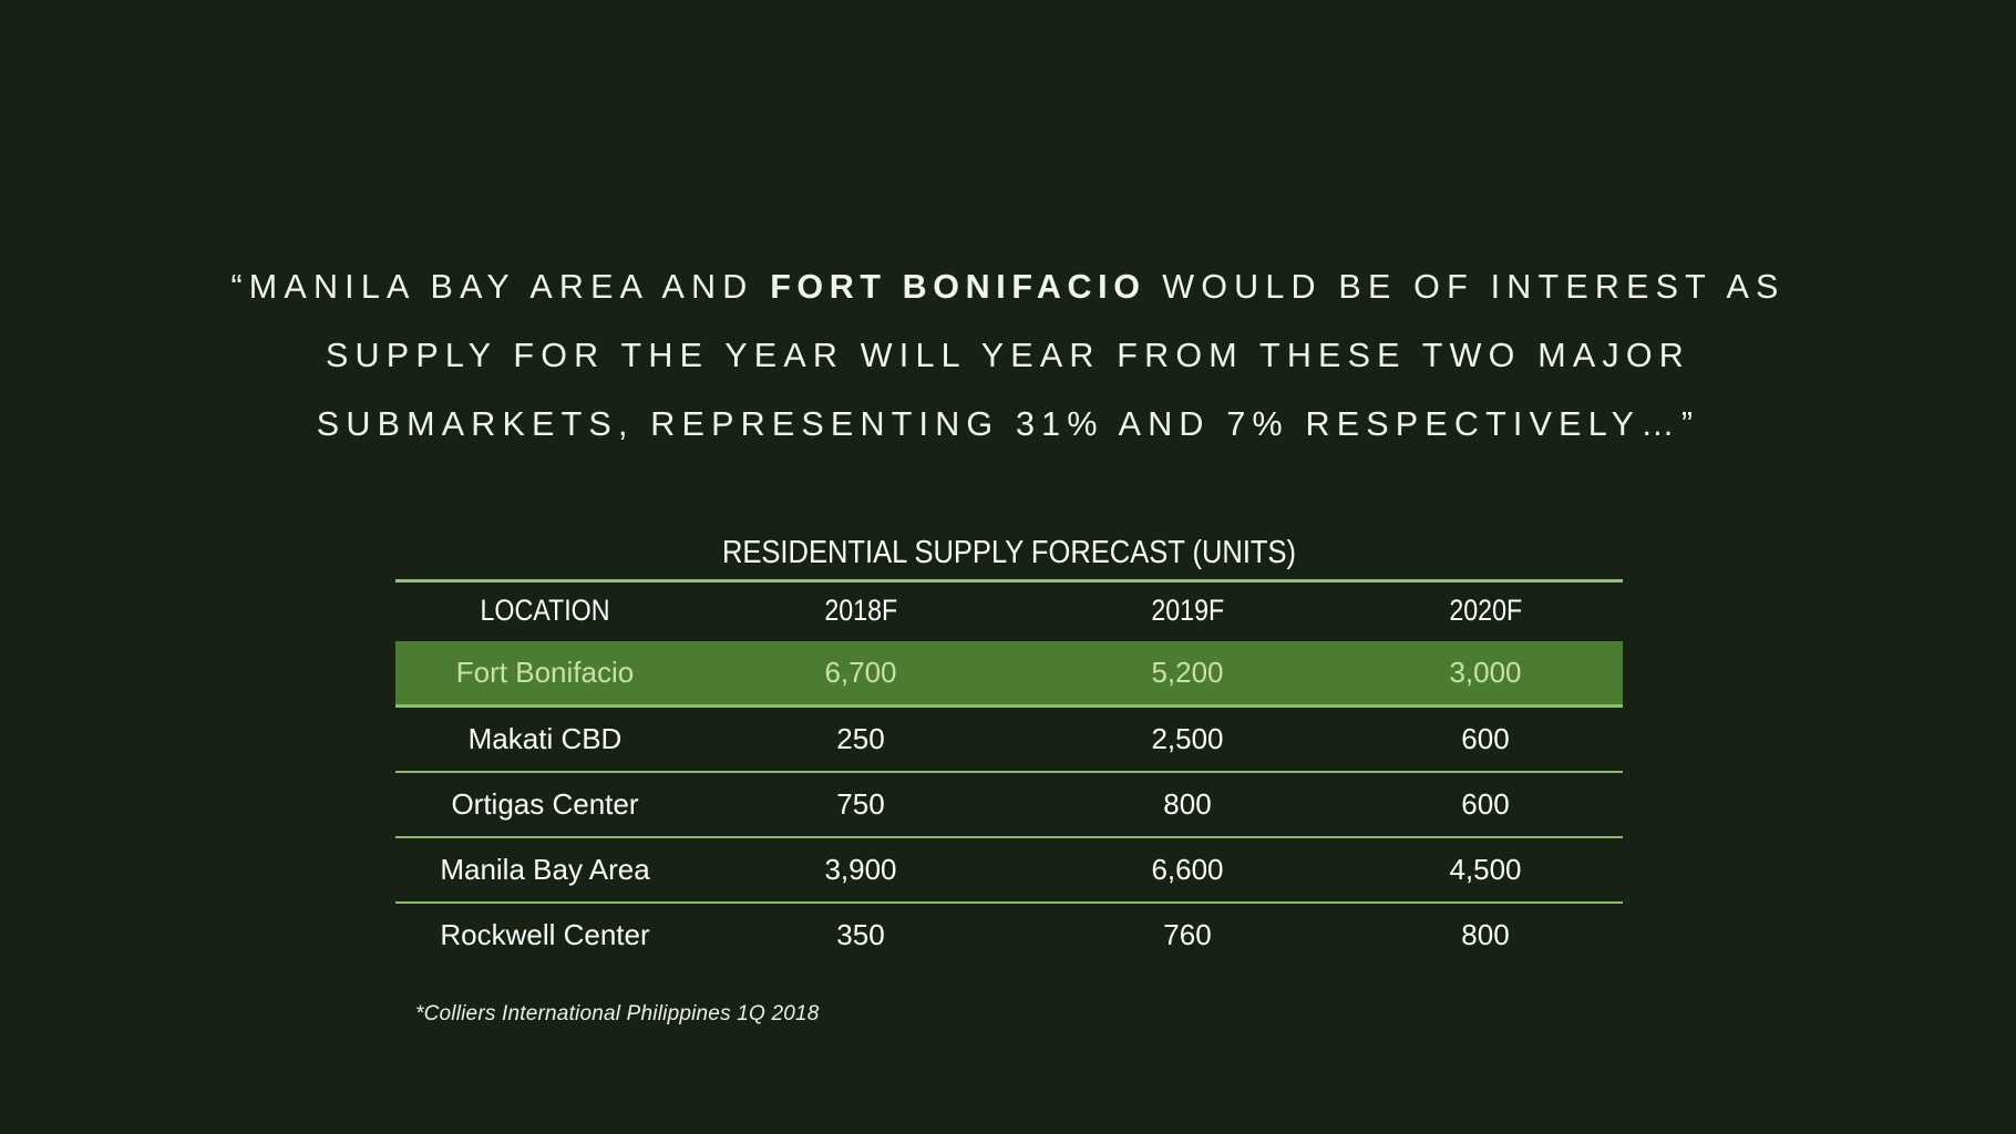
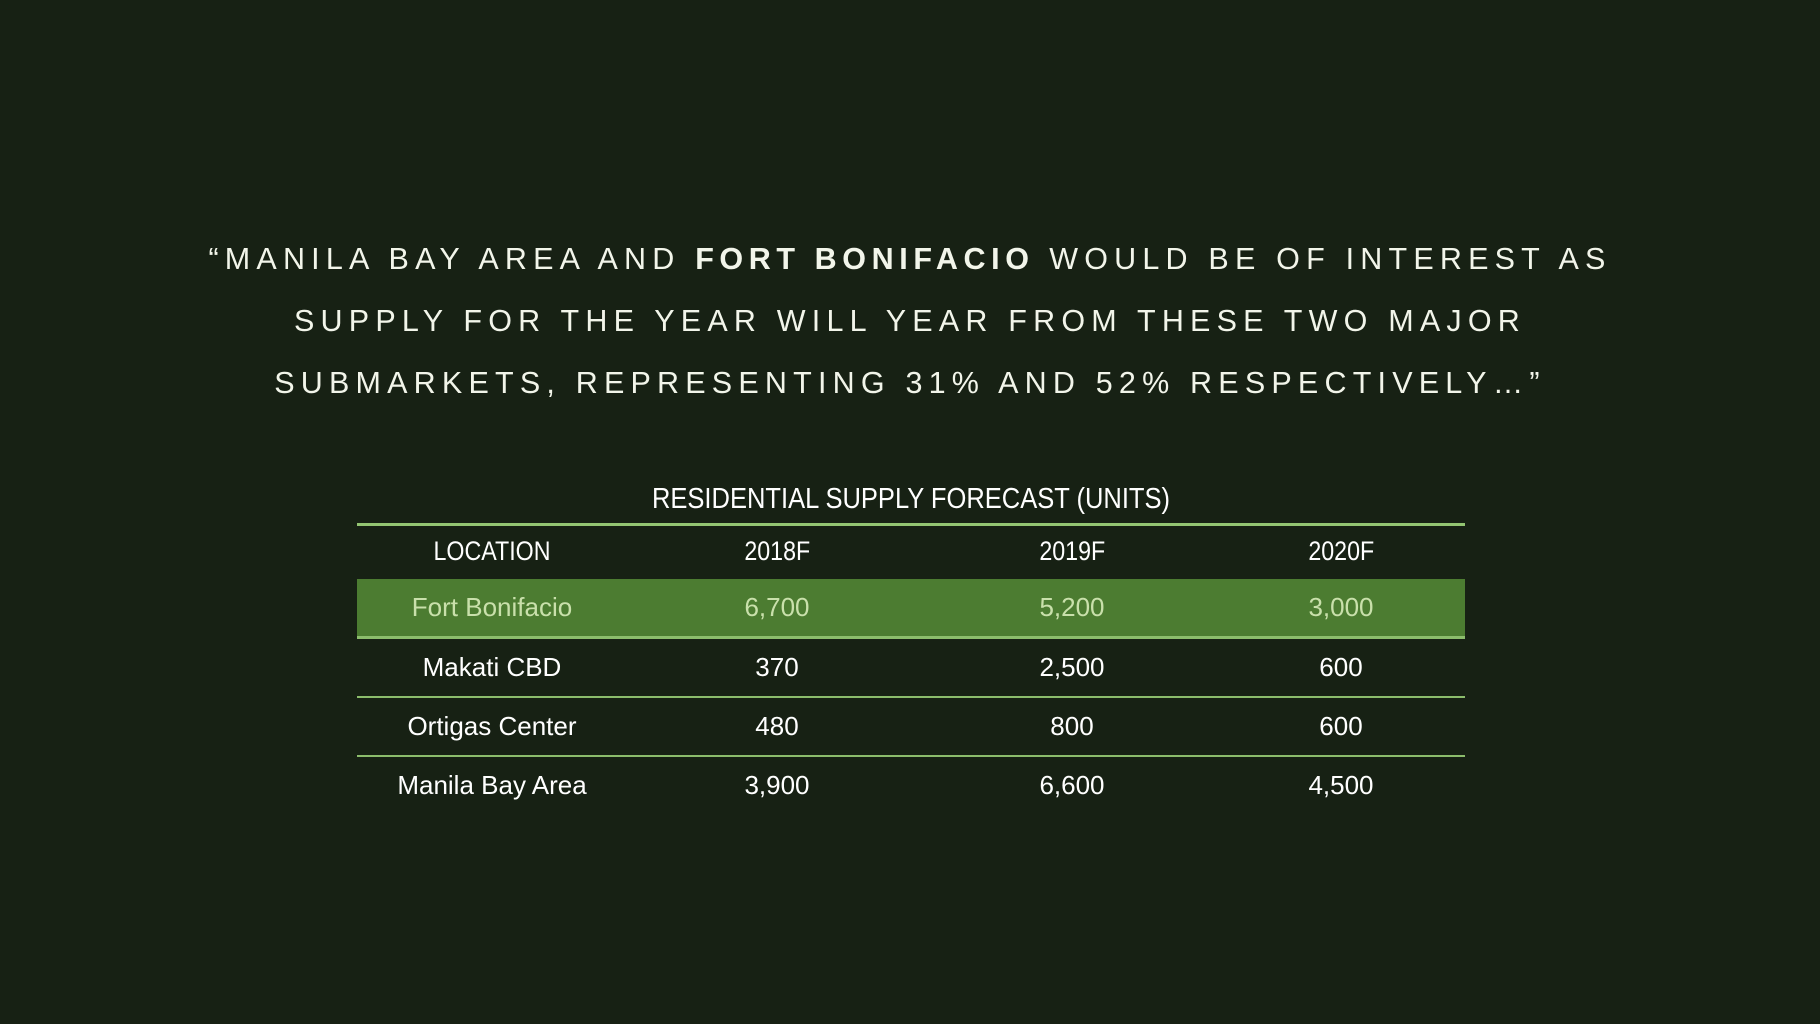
  “MANILA BAY AREA AND FORT BONIFACIO WOULD BE OF INTEREST AS
  SUPPLY FOR THE YEAR WILL YEAR FROM THESE TWO MAJOR
- SUBMARKETS, REPRESENTING 31% AND 7% RESPECTIVELY…”
+ SUBMARKETS, REPRESENTING 31% AND 52% RESPECTIVELY…”
  RESIDENTIAL SUPPLY FORECAST (UNITS)
  LOCATION	2018F	2019F	2020F
  Fort Bonifacio	6,700	5,200	3,000
- Makati CBD	250	2,500	600
+ Makati CBD	370	2,500	600
- Ortigas Center	750	800	600
+ Ortigas Center	480	800	600
  Manila Bay Area	3,900	6,600	4,500
- Rockwell Center	350	760	800
- *Colliers International Philippines 1Q 2018
